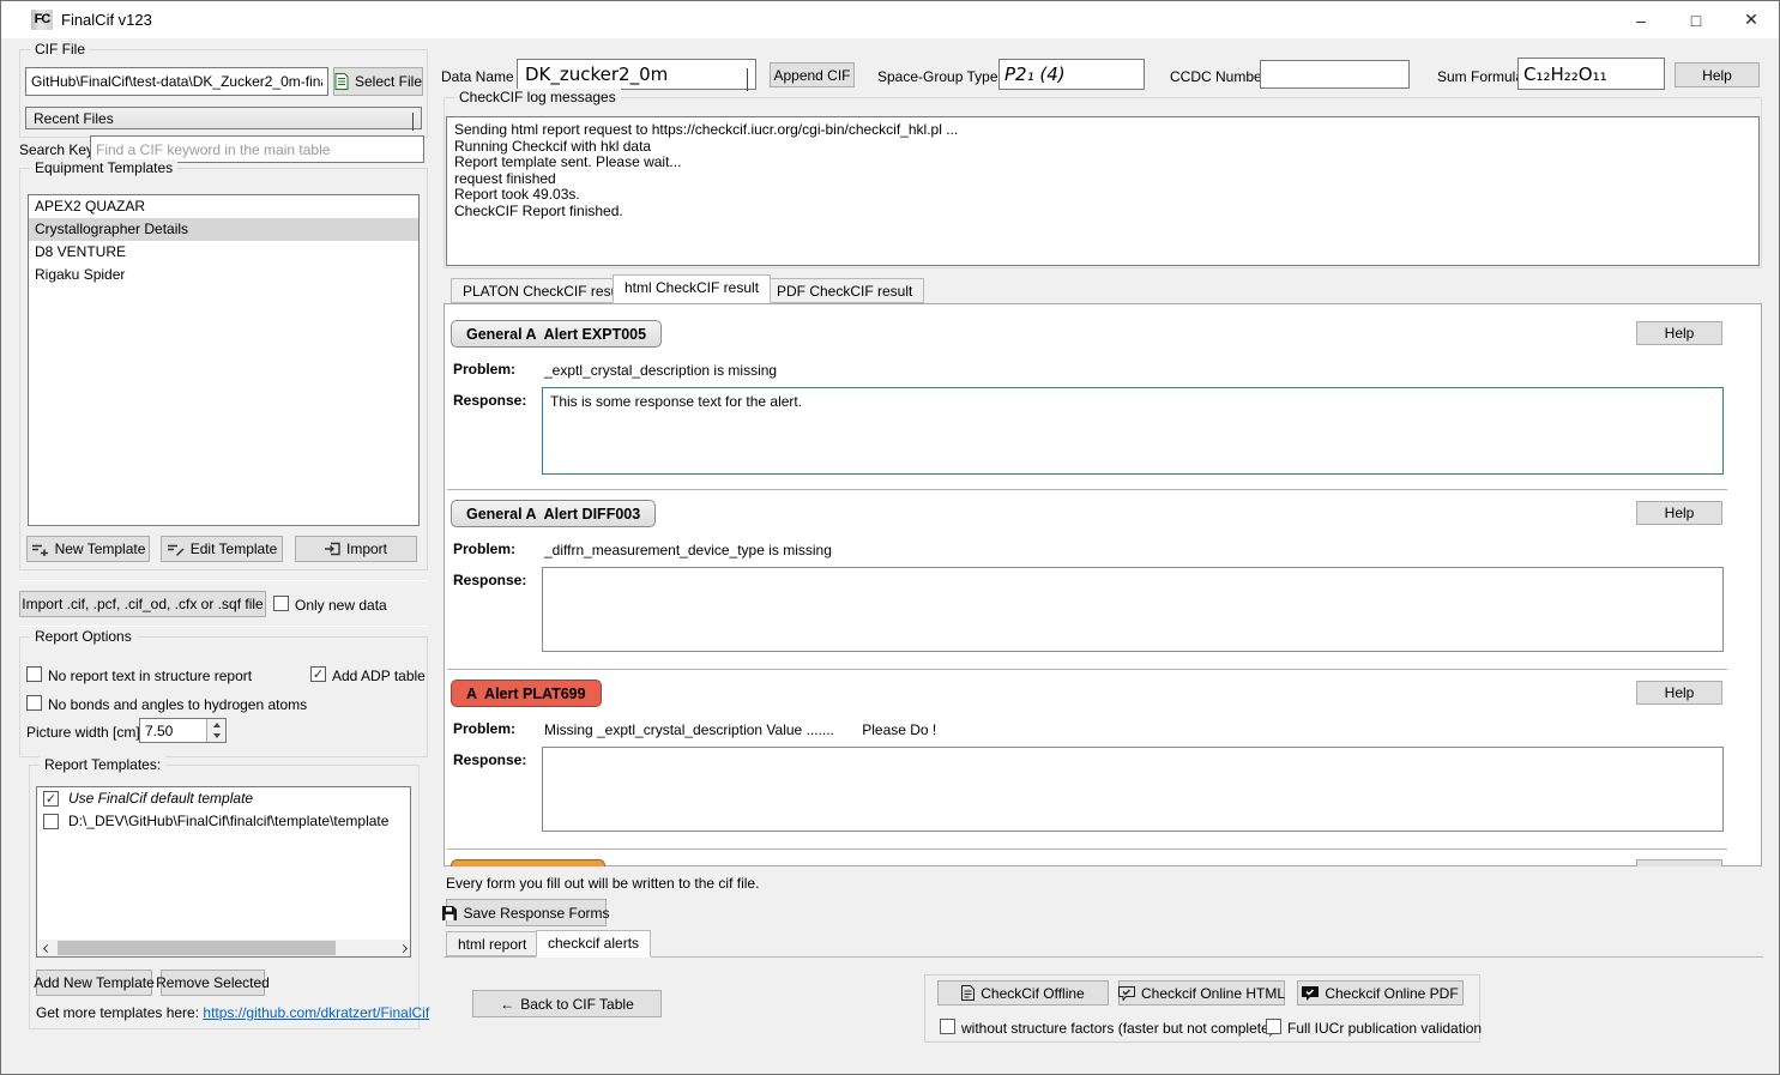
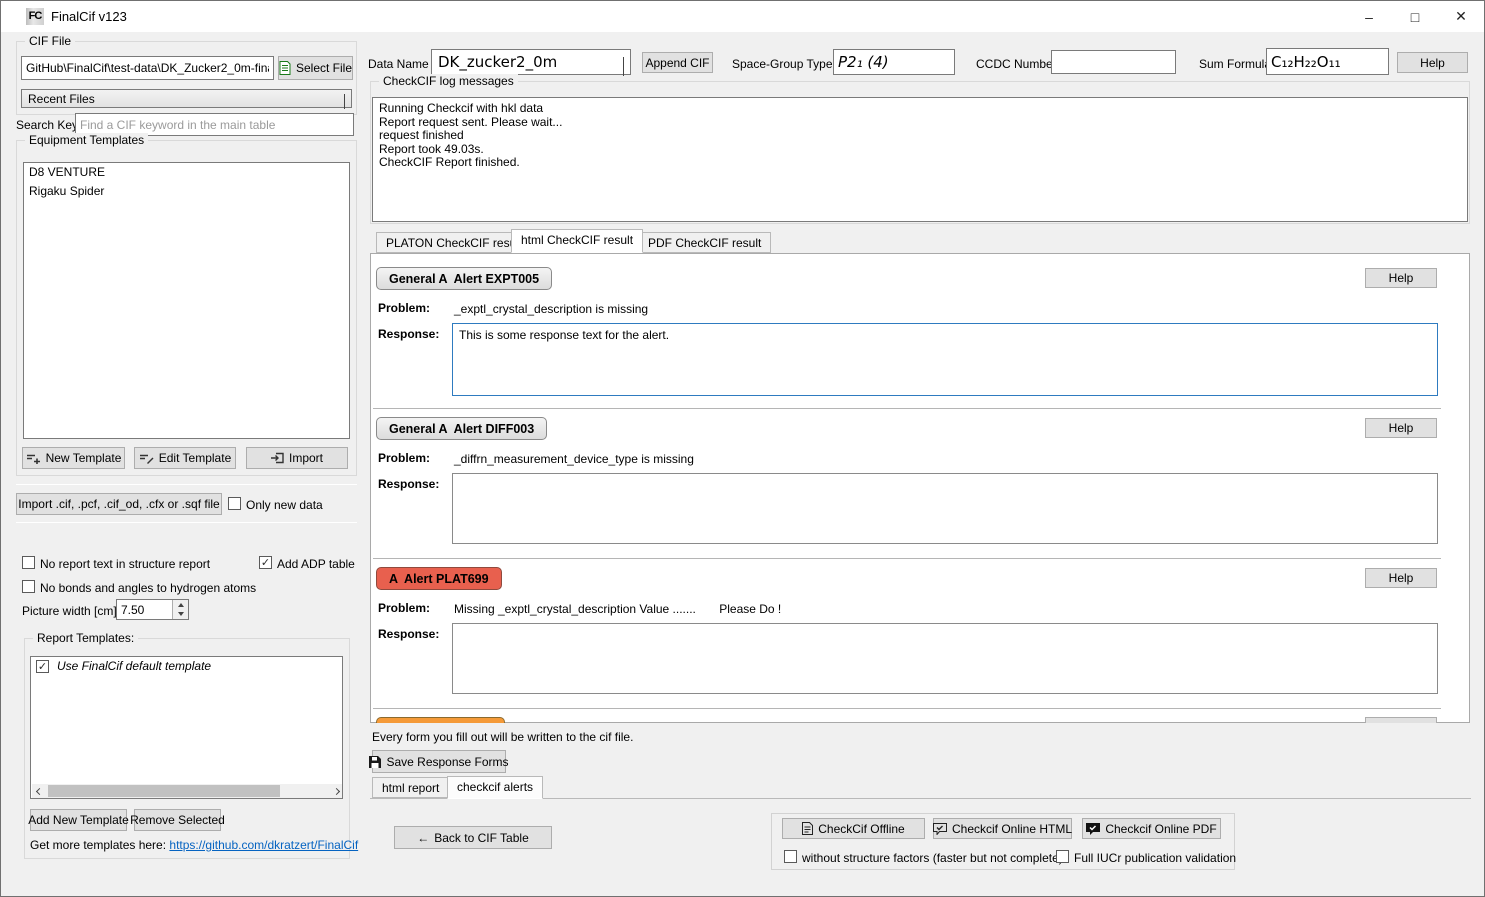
  FC
  FinalCif v123
  –
  □
  ✕
  CIF File
  GitHub\FinalCif\test-data\DK_Zucker2_0m-fin
  Select File
  Recent Files
  Search Ke
  Find a CIF keyword in the main table
  Equipment Templates
- APEX2 QUAZAR
- Crystallographer Details
  D8 VENTURE
  Rigaku Spider
  New Template
  Edit Template
  Import
  Import .cif, .pcf, .cif_od, .cfx or .sqf file
  Only new data
- Report Options
  No report text in structure report
  ✓
  Add ADP table
  No bonds and angles to hydrogen atoms
  Picture width [cm
  7.50
  Report Templates:
  ✓
  Use FinalCif default template
- D:\_DEV\GitHub\FinalCif\finalcif\template\template
  Add New Template
  Remove Selected
  Get more templates here: https://github.com/dkratzert/FinalCif
  Data Name
  DK_zucker2_0m
  Append CIF
  Space-Group Type
  P2₁ (4)
  CCDC Numbe
  Sum Formul
  C₁₂H₂₂O₁₁
  Help
  CheckCIF log messages
- Sending html report request to https://checkcif.iucr.org/cgi-bin/checkcif_hkl.pl ...
  Running Checkcif with hkl data
- Report template sent. Please wait...
+ Report request sent. Please wait...
  request finished
  Report took 49.03s.
  CheckCIF Report finished.
  PLATON CheckCIF res
  html CheckCIF result
  PDF CheckCIF result
  General A Alert EXPT005
  Help
  Problem:
  _exptl_crystal_description is missing
  Response:
  This is some response text for the alert.
  General A Alert DIFF003
  Help
  Problem:
  _diffrn_measurement_device_type is missing
  Response:
  A Alert PLAT699
  Help
  Problem:
  Missing _exptl_crystal_description Value ....... Please Do !
  Response:
  Every form you fill out will be written to the cif file.
  Save Response Forms
  html report
  checkcif alerts
  ←
  Back to CIF Table
  CheckCif Offline
  Checkcif Online HTML
  Checkcif Online PDF
  without structure factors (faster but not complet
  Full IUCr publication validation
